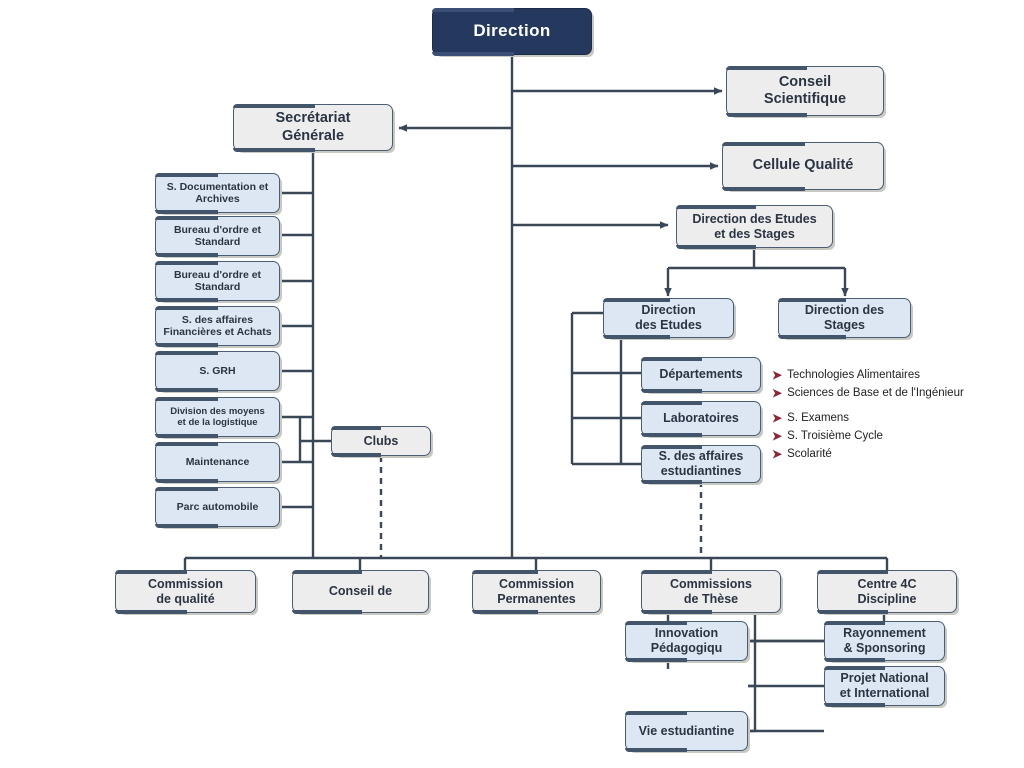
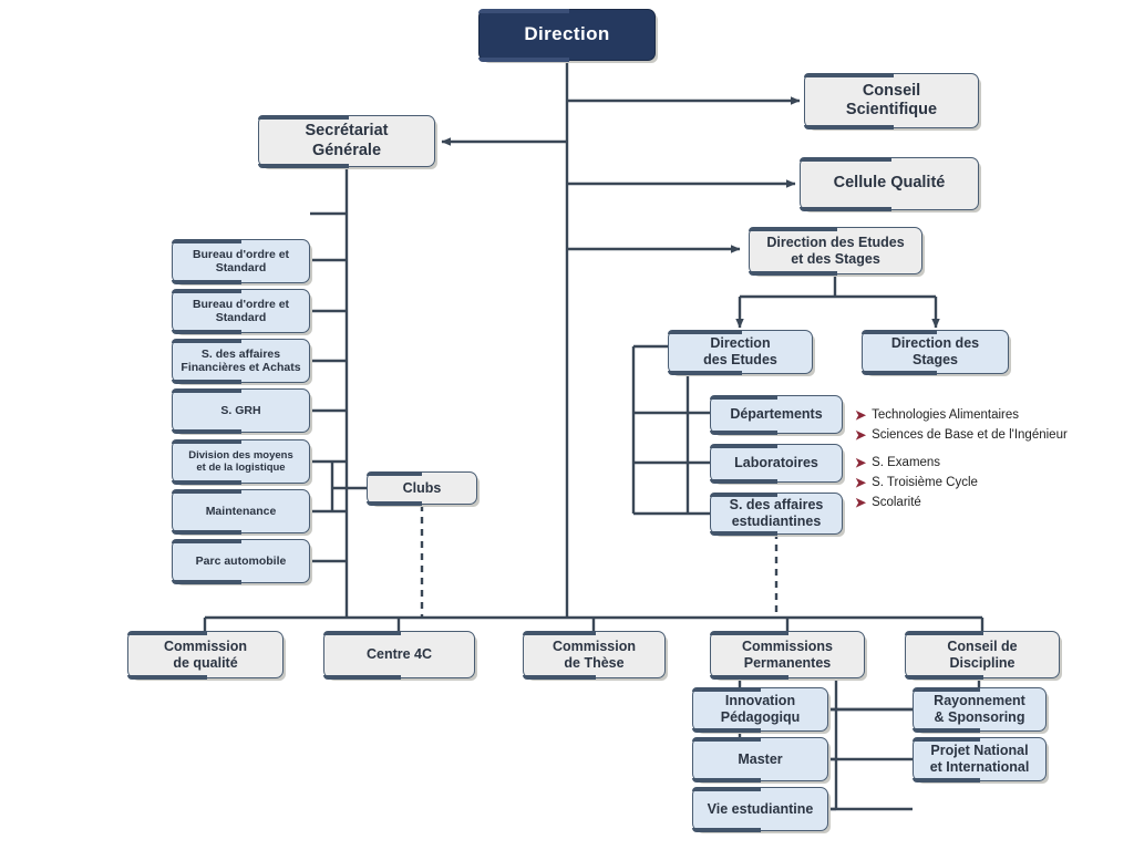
  Direction
  Conseil
  Scientifique
  Cellule Qualité
  Secrétariat
  Générale
- S. Documentation et
- Archives
  Bureau d'ordre et
  Standard
  Bureau d'ordre et
  Standard
  S. des affaires
  Financières et Achats
  S. GRH
  Division des moyens
  et de la logistique
  Maintenance
  Parc automobile
  Clubs
  Direction des Etudes
  et des Stages
  Direction
  des Etudes
  Direction des
  Stages
  Départements
  Laboratoires
  S. des affaires
  estudiantines
  ➤
  Technologies Alimentaires
  ➤
  Sciences de Base et de l'Ingénieur
  ➤
  S. Examens
  ➤
  S. Troisième Cycle
  ➤
  Scolarité
  Commission
  de qualité
- Conseil de
+ Centre 4C
  Commission
- Permanentes
+ de Thèse
  Commissions
- de Thèse
+ Permanentes
- Centre 4C
+ Conseil de
  Discipline
  Innovation
  Pédagogiqu
+ Master
  Vie estudiantine
  Rayonnement
  & Sponsoring
  Projet National
  et International
